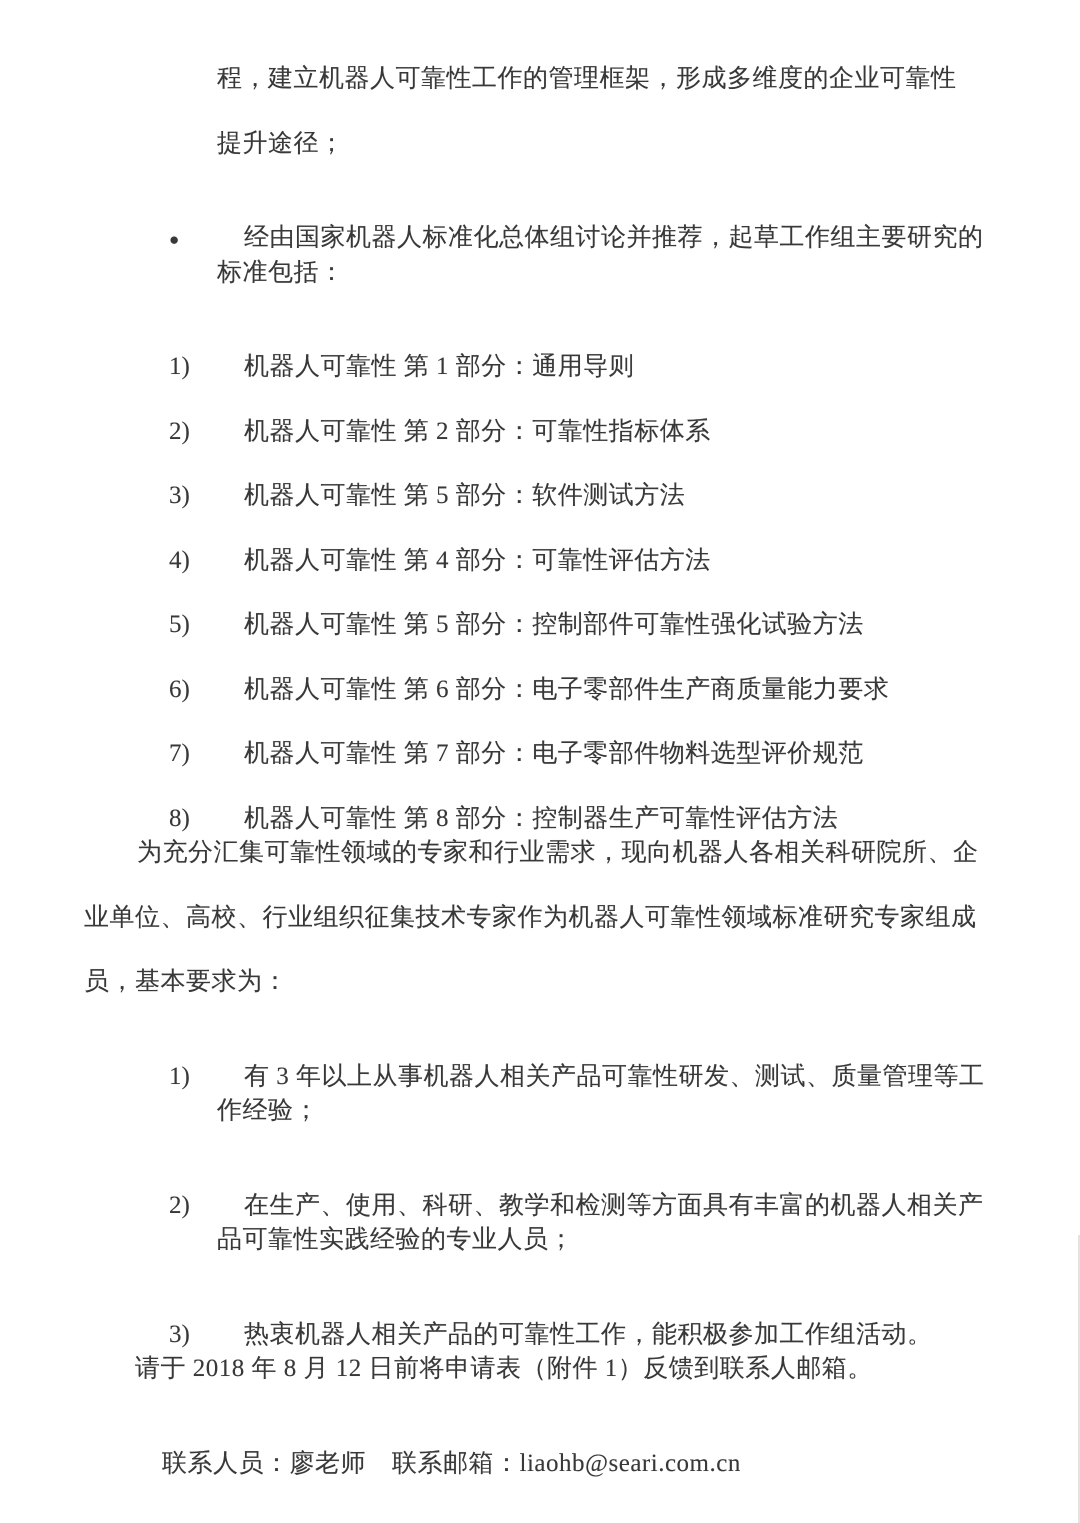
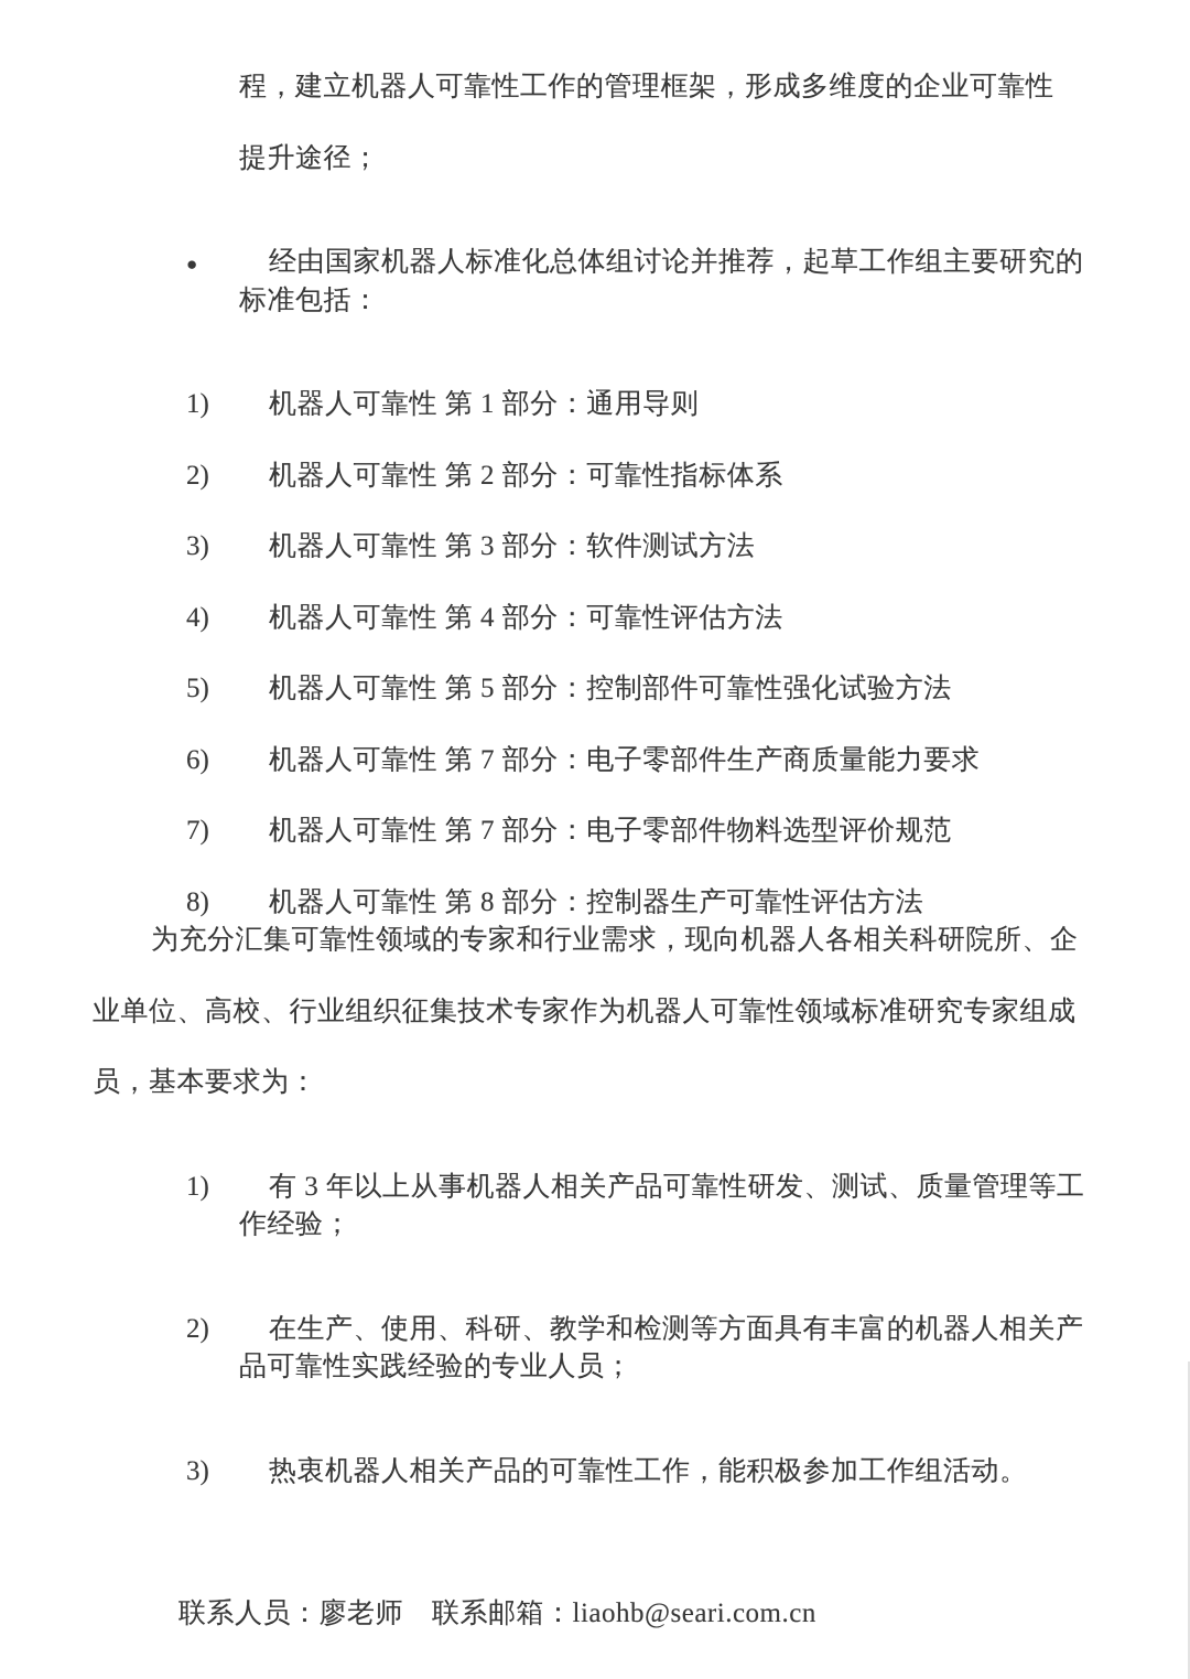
  程，建立机器人可靠性工作的管理框架，形成多维度的企业可靠性
  提升途径；
  ● 经由国家机器人标准化总体组讨论并推荐，起草工作组主要研究的
  标准包括：
  1) 机器人可靠性 第 1 部分：通用导则
  2) 机器人可靠性 第 2 部分：可靠性指标体系
- 3) 机器人可靠性 第 5 部分：软件测试方法
+ 3) 机器人可靠性 第 3 部分：软件测试方法
  4) 机器人可靠性 第 4 部分：可靠性评估方法
  5) 机器人可靠性 第 5 部分：控制部件可靠性强化试验方法
- 6) 机器人可靠性 第 6 部分：电子零部件生产商质量能力要求
+ 6) 机器人可靠性 第 7 部分：电子零部件生产商质量能力要求
  7) 机器人可靠性 第 7 部分：电子零部件物料选型评价规范
  8) 机器人可靠性 第 8 部分：控制器生产可靠性评估方法
  为充分汇集可靠性领域的专家和行业需求，现向机器人各相关科研院所、企
  业单位、高校、行业组织征集技术专家作为机器人可靠性领域标准研究专家组成
  员，基本要求为：
  1) 有 3 年以上从事机器人相关产品可靠性研发、测试、质量管理等工
  作经验；
  2) 在生产、使用、科研、教学和检测等方面具有丰富的机器人相关产
  品可靠性实践经验的专业人员；
  3) 热衷机器人相关产品的可靠性工作，能积极参加工作组活动。
- 请于 2018 年 8 月 12 日前将申请表（附件 1）反馈到联系人邮箱。
  联系人员：廖老师 联系邮箱：liaohb@seari.com.cn
